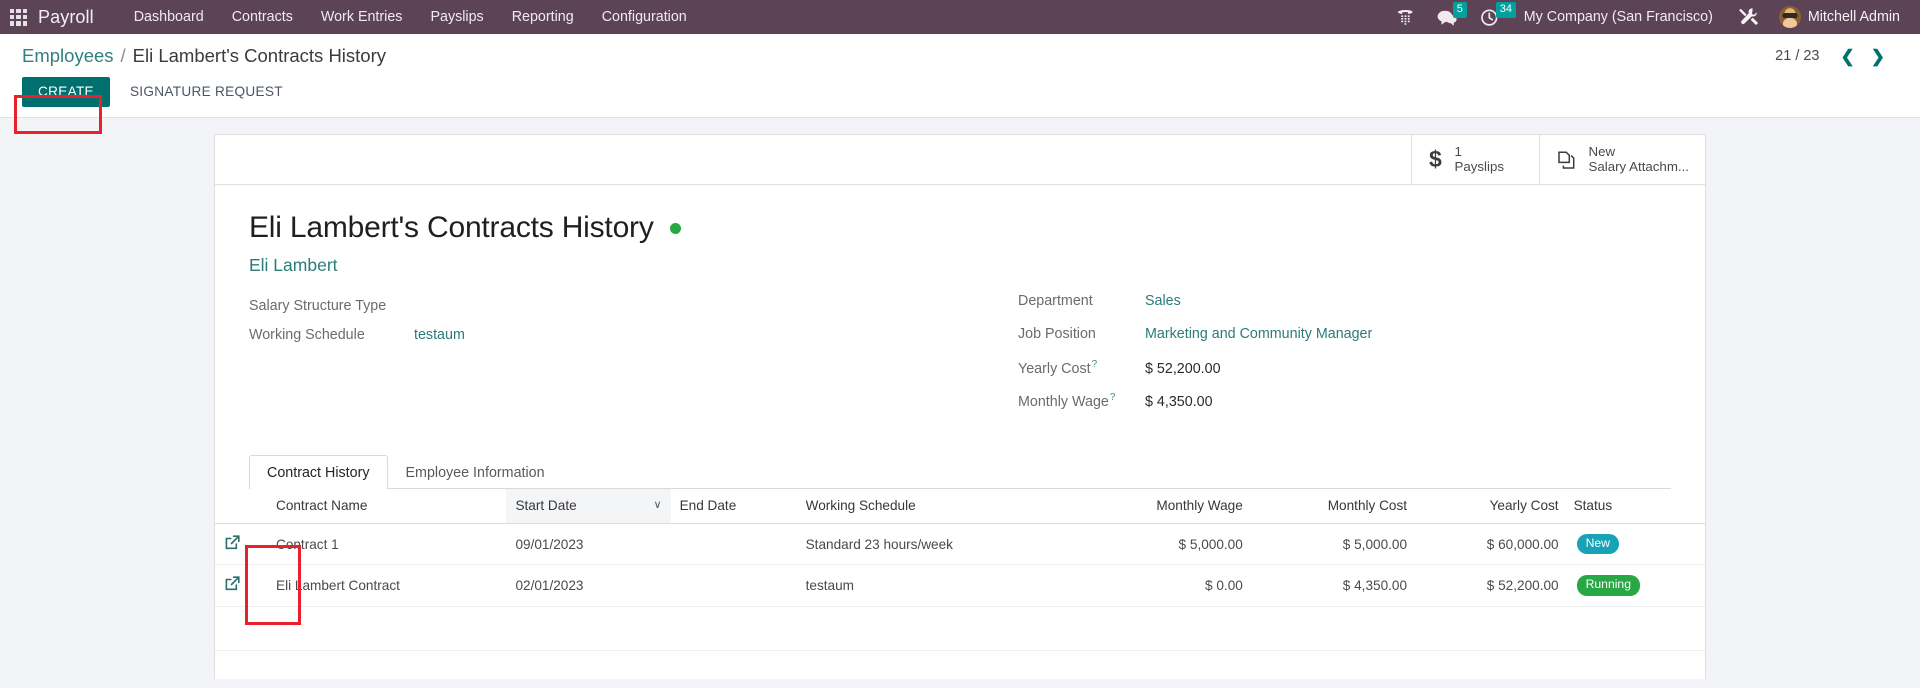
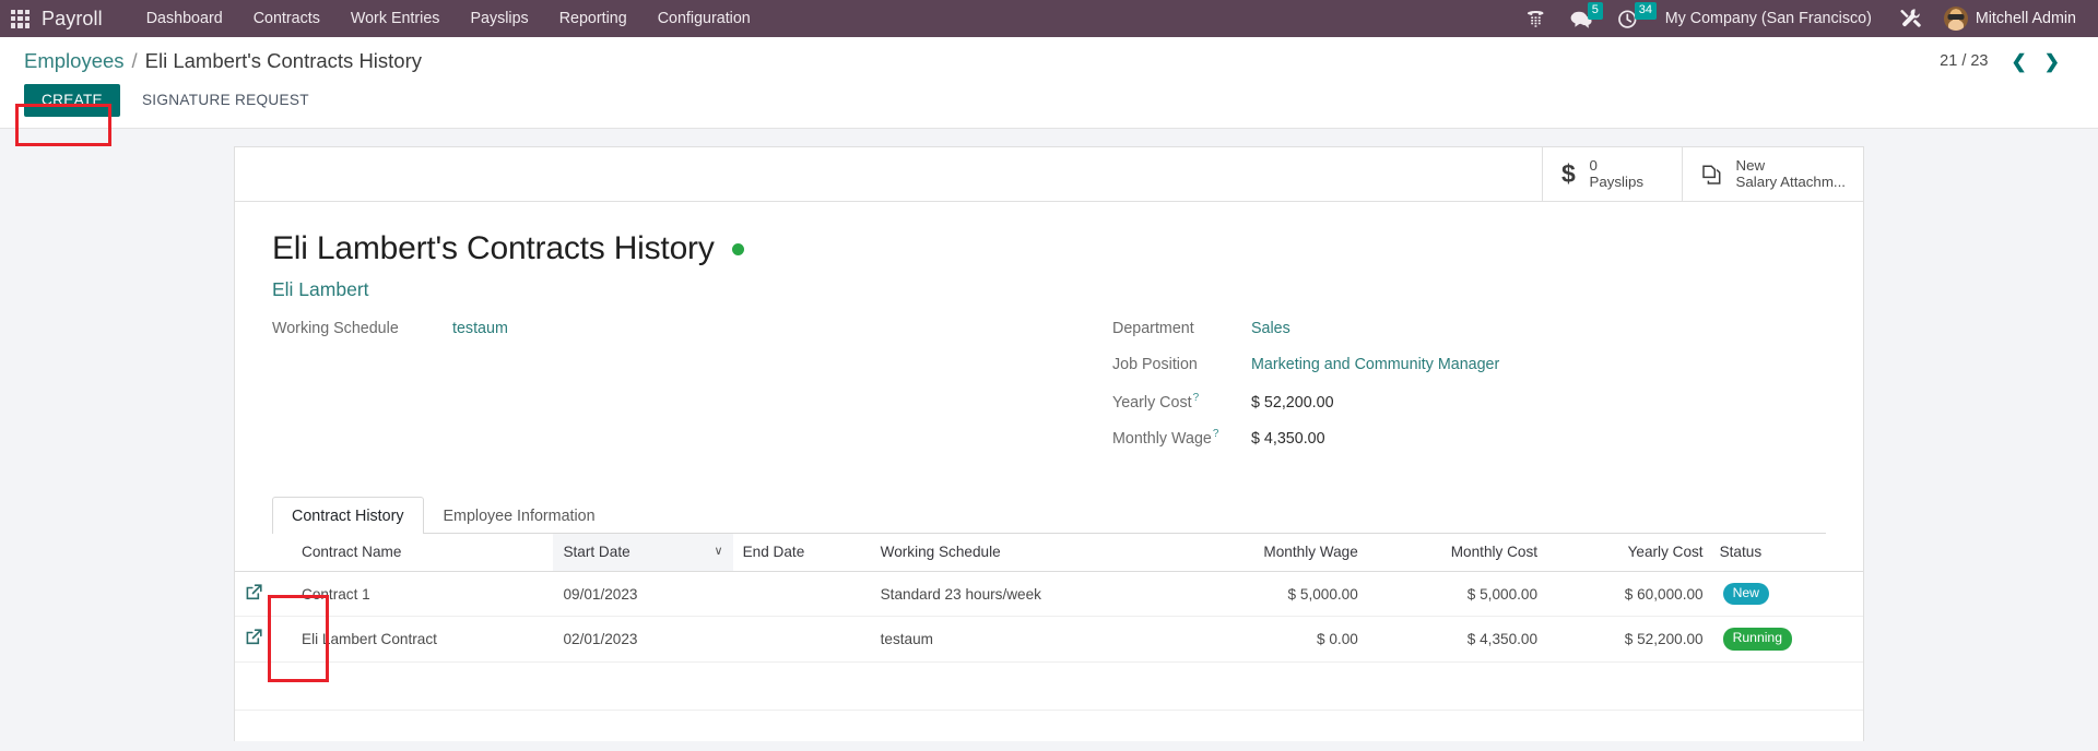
  Payroll
  Dashboard
  Contracts
  Work Entries
  Payslips
  Reporting
  Configuration
  5
  34
  My Company (San Francisco)
  Mitchell Admin
  Employees
  /
  Eli Lambert's Contracts History
  21 / 23
  ❮
  ❯
  CREATE
  SIGNATURE REQUEST
  $
- 1
+ 0
  Payslips
  New
  Salary Attachm...
  Eli Lambert's Contracts History
  Eli Lambert
- Salary Structure Type
  Working Schedule
  testaum
  Department
  Sales
  Job Position
  Marketing and Community Manager
  Yearly Cost?
  $ 52,200.00
  Monthly Wage?
  $ 4,350.00
  Contract History
  Employee Information
  	Contract Name	Start Date ∨	End Date	Working Schedule	Monthly Wage	Monthly Cost	Yearly Cost	Status
  	Contract 1	09/01/2023		Standard 23 hours/week	$ 5,000.00	$ 5,000.00	$ 60,000.00	New
  	Eli Lambert Contract	02/01/2023		testaum	$ 0.00	$ 4,350.00	$ 52,200.00	Running
